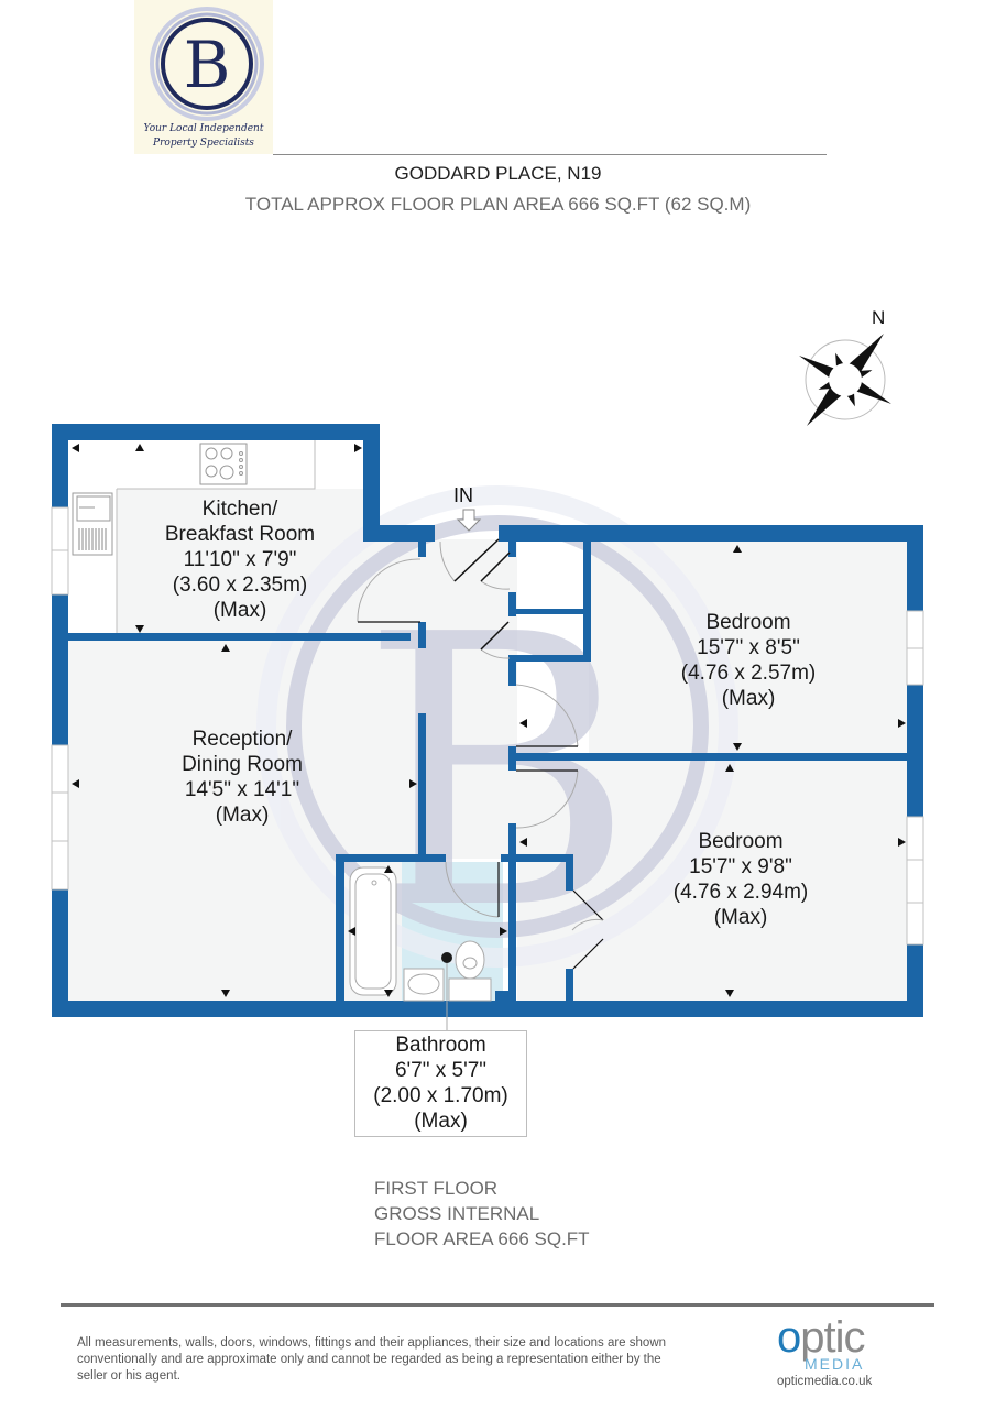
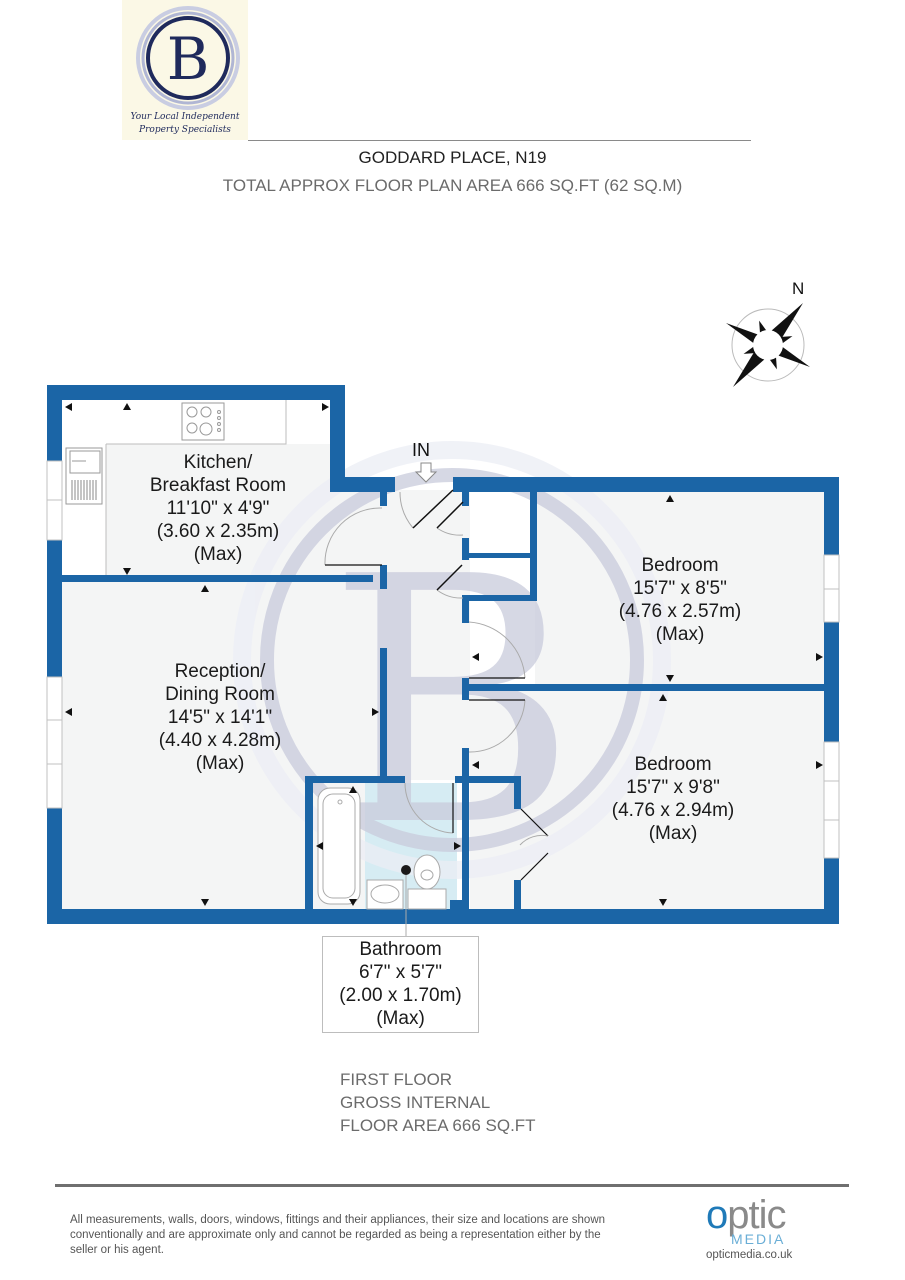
  B
  Your Local Independent
  Property Specialists
  GODDARD PLACE, N19
  TOTAL APPROX FLOOR PLAN AREA 666 SQ.FT (62 SQ.M)
  B
  N
  IN
  Kitchen/
  Breakfast Room
- 11'10" x 7'9"
+ 11'10" x 4'9"
  (3.60 x 2.35m)
  (Max)
  Reception/
  Dining Room
  14'5" x 14'1"
+ (4.40 x 4.28m)
  (Max)
  Bedroom
  15'7" x 8'5"
  (4.76 x 2.57m)
  (Max)
  Bedroom
  15'7" x 9'8"
  (4.76 x 2.94m)
  (Max)
  Bathroom
  6'7" x 5'7"
  (2.00 x 1.70m)
  (Max)
  FIRST FLOOR
  GROSS INTERNAL
  FLOOR AREA 666 SQ.FT
  All measurements, walls, doors, windows, fittings and their appliances, their size and locations are shown conventionally and are approximate only and cannot be regarded as being a representation either by the seller or his agent.
  optic
  MEDIA
  opticmedia.co.uk
